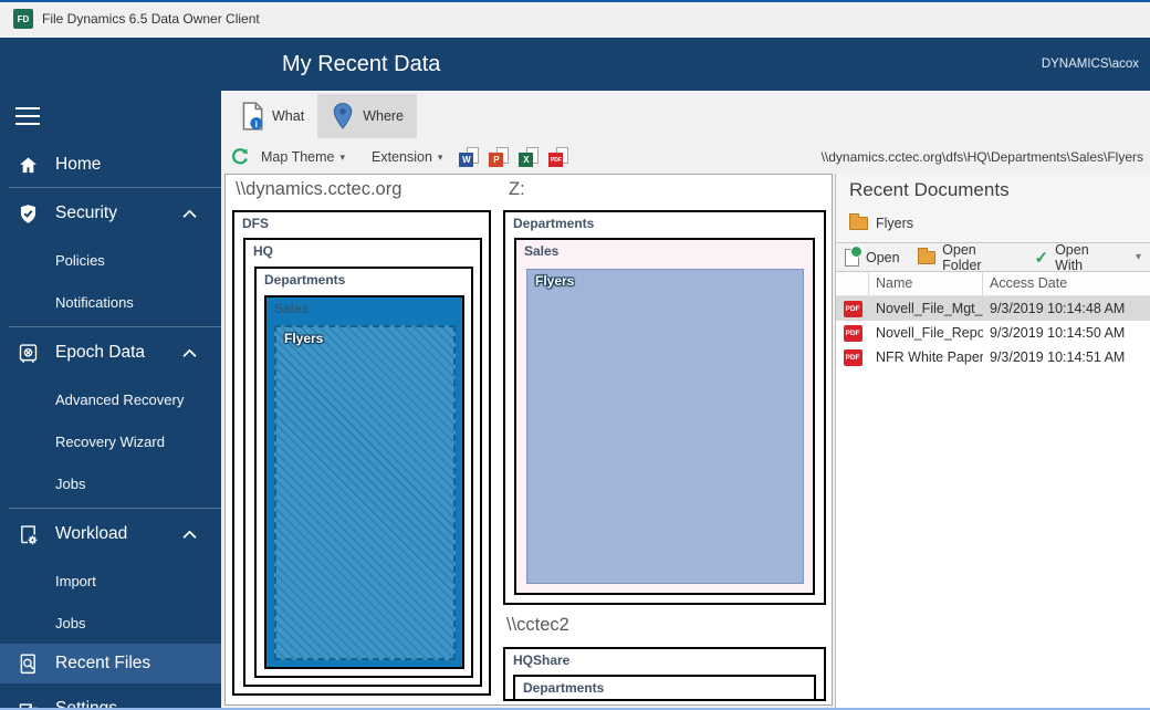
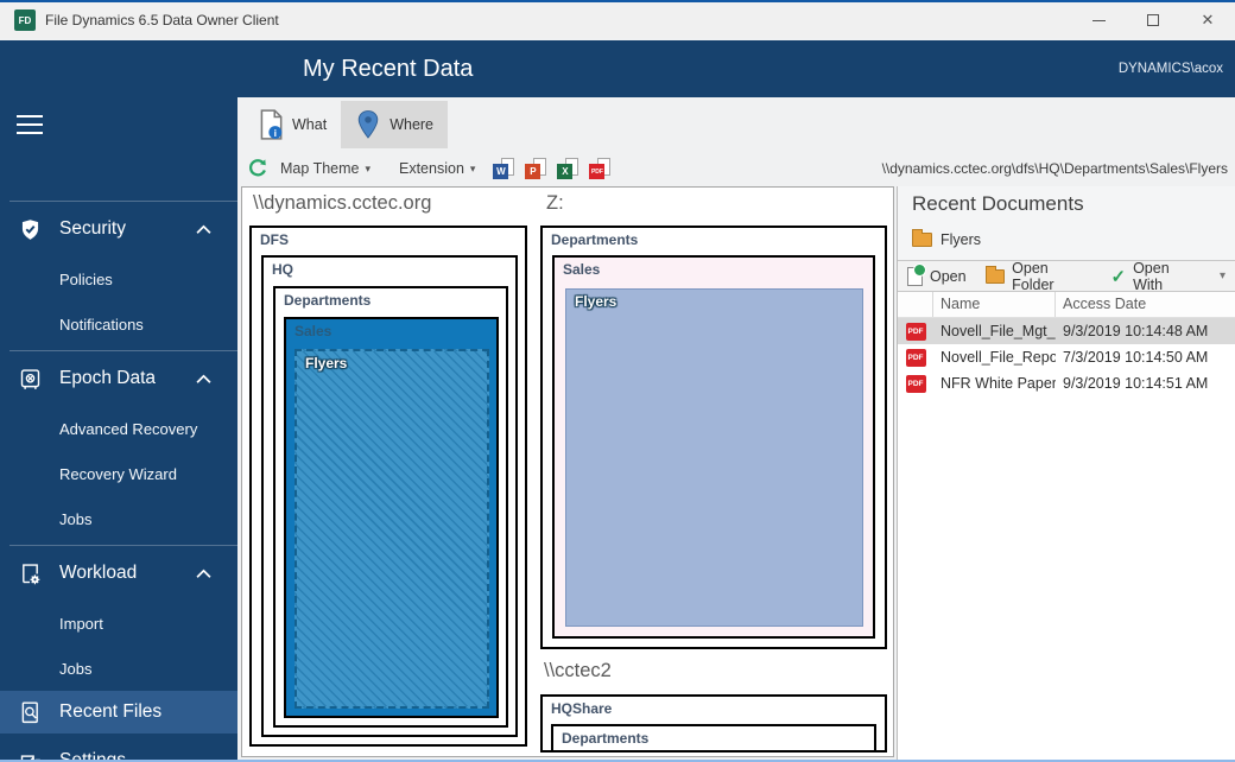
  FD
  File Dynamics 6.5 Data Owner Client
+ ✕
  My Recent Data
  DYNAMICS\acox
- Home
  Security
  Policies
  Notifications
  Epoch Data
  Advanced Recovery
  Recovery Wizard
  Jobs
  Workload
  Import
  Jobs
  Recent Files
  i
  What
  Where
  Map Theme
  ▾
  Extension
  ▾
  W
  P
  X
  \\dynamics.cctec.org\dfs\HQ\Departments\Sales\Flyers
  \\dynamics.cctec.org
  DFS
  HQ
  Departments
  Sales
  Flyers
  Z:
  Departments
  Sales
  Flyers
  \\cctec2
  HQShare
  Departments
  Recent Documents
  Flyers
  Open
  Open Folder
  ✓
  Open With
  ▾
  Name
  Access Date
  Novell_File_Mgt_
  9/3/2019 10:14:48 AM
  Novell_File_Repo
- 9/3/2019 10:14:50 AM
+ 7/3/2019 10:14:50 AM
  NFR White Paper
  9/3/2019 10:14:51 AM
